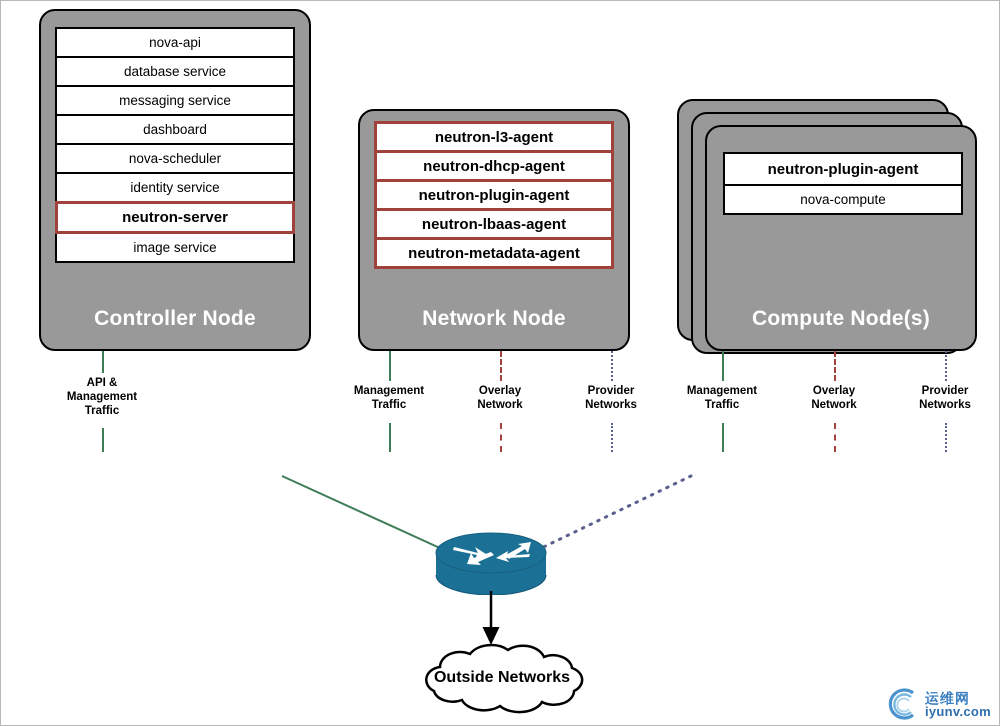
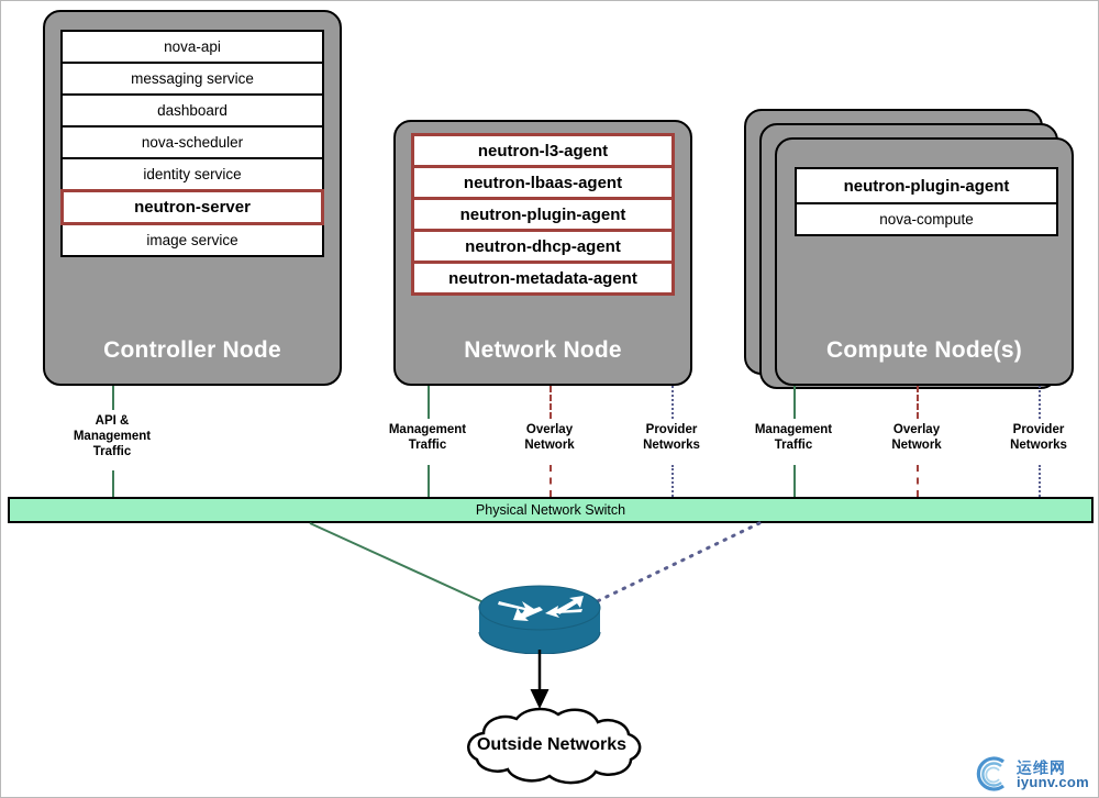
  Controller Node
  nova-api
- database service
  messaging service
  dashboard
  nova-scheduler
  identity service
  neutron-server
  image service
  Network Node
  neutron-l3-agent
- neutron-dhcp-agent
+ neutron-lbaas-agent
  neutron-plugin-agent
- neutron-lbaas-agent
+ neutron-dhcp-agent
  neutron-metadata-agent
  Compute Node(s)
  neutron-plugin-agent
  nova-compute
  API &
  Management
  Traffic
  Management
  Traffic
  Overlay
  Network
  Provider
  Networks
  Management
  Traffic
  Overlay
  Network
  Provider
  Networks
+ Physical Network Switch
  Outside Networks
  运维网
  iyunv.com
